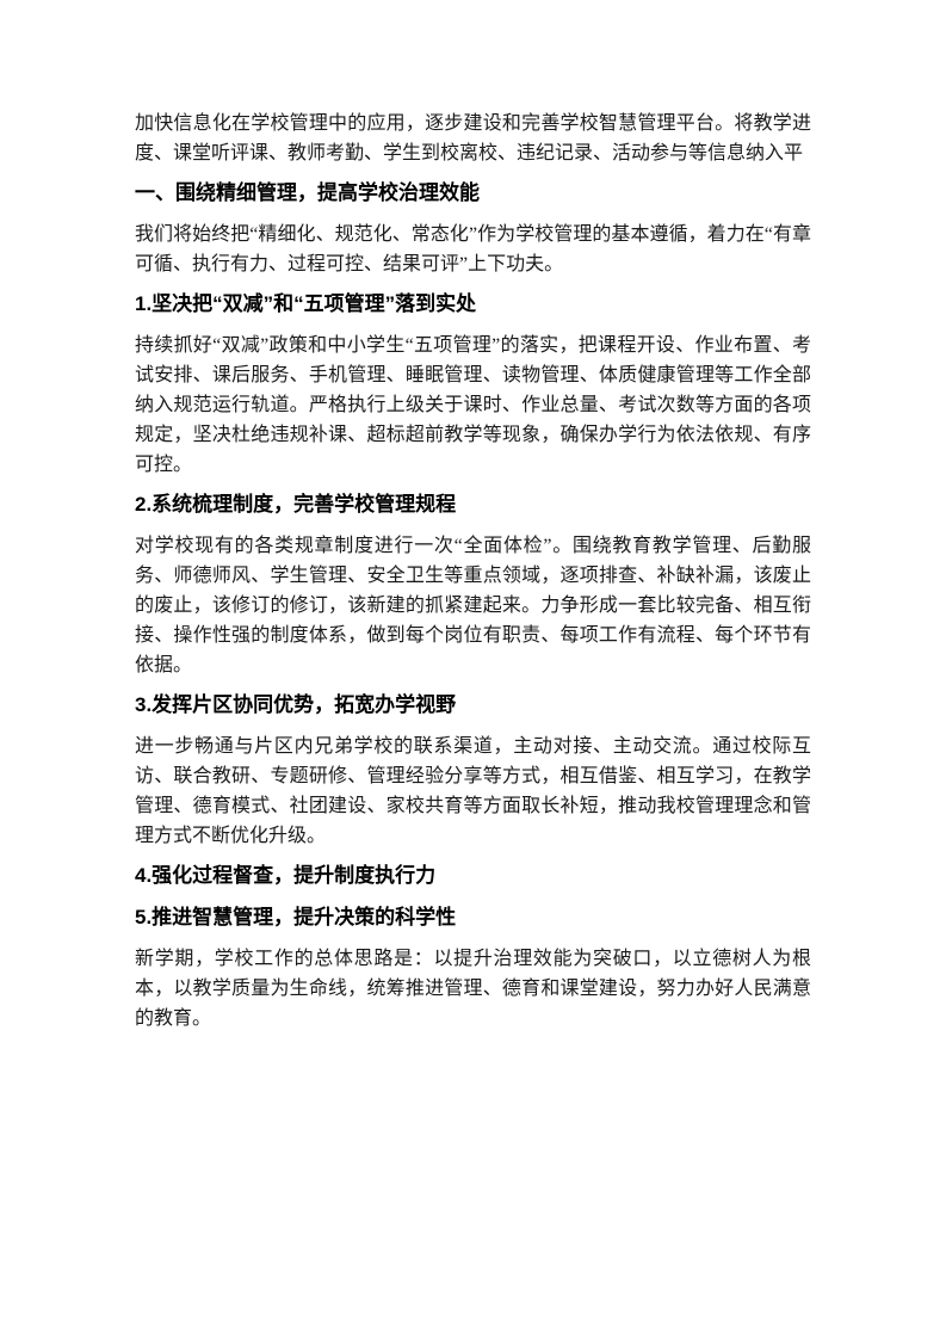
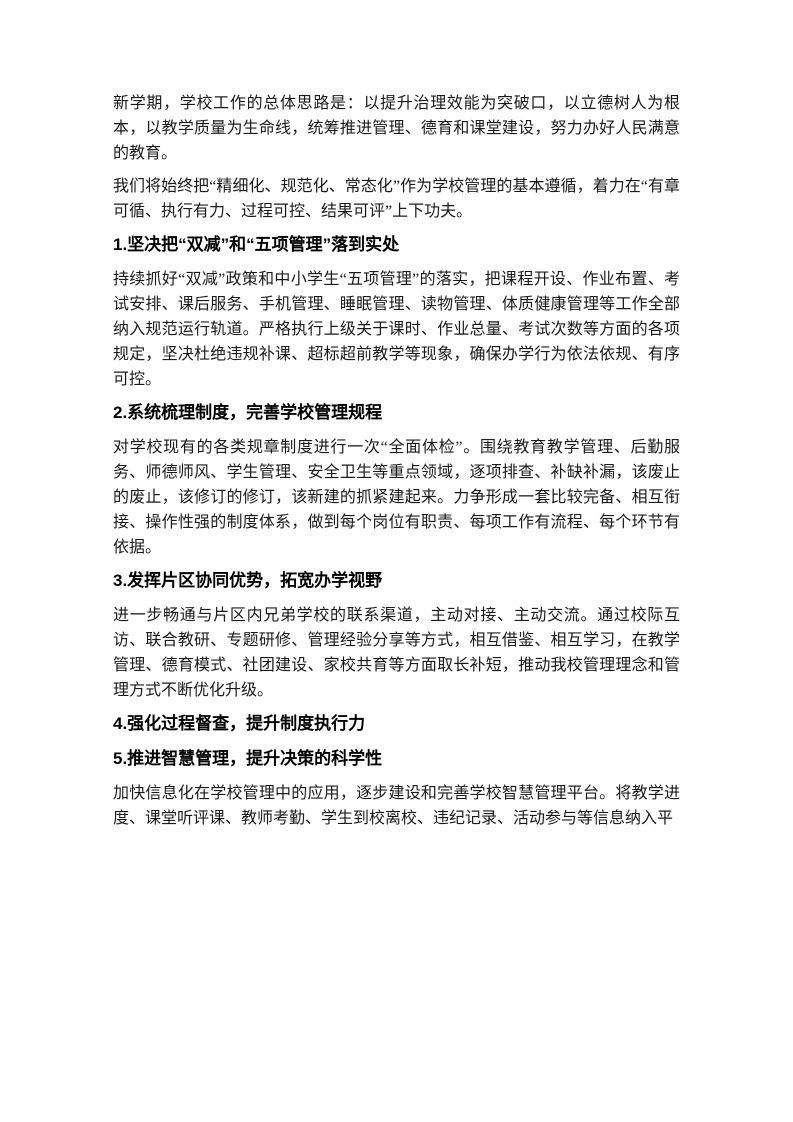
- 加快信息化在学校管理中的应用，逐步建设和完善学校智慧管理平台。将教学进度、课堂听评课、教师考勤、学生到校离校、违纪记录、活动参与等信息纳入平
+ 新学期，学校工作的总体思路是：以提升治理效能为突破口，以立德树人为根本，以教学质量为生命线，统筹推进管理、德育和课堂建设，努力办好人民满意的教育。
- 一、围绕精细管理，提高学校治理效能
  我们将始终把“精细化、规范化、常态化”作为学校管理的基本遵循，着力在“有章可循、执行有力、过程可控、结果可评”上下功夫。
  1.坚决把“双减”和“五项管理”落到实处
  持续抓好“双减”政策和中小学生“五项管理”的落实，把课程开设、作业布置、考试安排、课后服务、手机管理、睡眠管理、读物管理、体质健康管理等工作全部纳入规范运行轨道。严格执行上级关于课时、作业总量、考试次数等方面的各项规定，坚决杜绝违规补课、超标超前教学等现象，确保办学行为依法依规、有序可控。
  2.系统梳理制度，完善学校管理规程
  对学校现有的各类规章制度进行一次“全面体检”。围绕教育教学管理、后勤服务、师德师风、学生管理、安全卫生等重点领域，逐项排查、补缺补漏，该废止的废止，该修订的修订，该新建的抓紧建起来。力争形成一套比较完备、相互衔接、操作性强的制度体系，做到每个岗位有职责、每项工作有流程、每个环节有依据。
  3.发挥片区协同优势，拓宽办学视野
  进一步畅通与片区内兄弟学校的联系渠道，主动对接、主动交流。通过校际互访、联合教研、专题研修、管理经验分享等方式，相互借鉴、相互学习，在教学管理、德育模式、社团建设、家校共育等方面取长补短，推动我校管理理念和管理方式不断优化升级。
  4.强化过程督查，提升制度执行力
  5.推进智慧管理，提升决策的科学性
- 新学期，学校工作的总体思路是：以提升治理效能为突破口，以立德树人为根本，以教学质量为生命线，统筹推进管理、德育和课堂建设，努力办好人民满意的教育。
+ 加快信息化在学校管理中的应用，逐步建设和完善学校智慧管理平台。将教学进度、课堂听评课、教师考勤、学生到校离校、违纪记录、活动参与等信息纳入平
